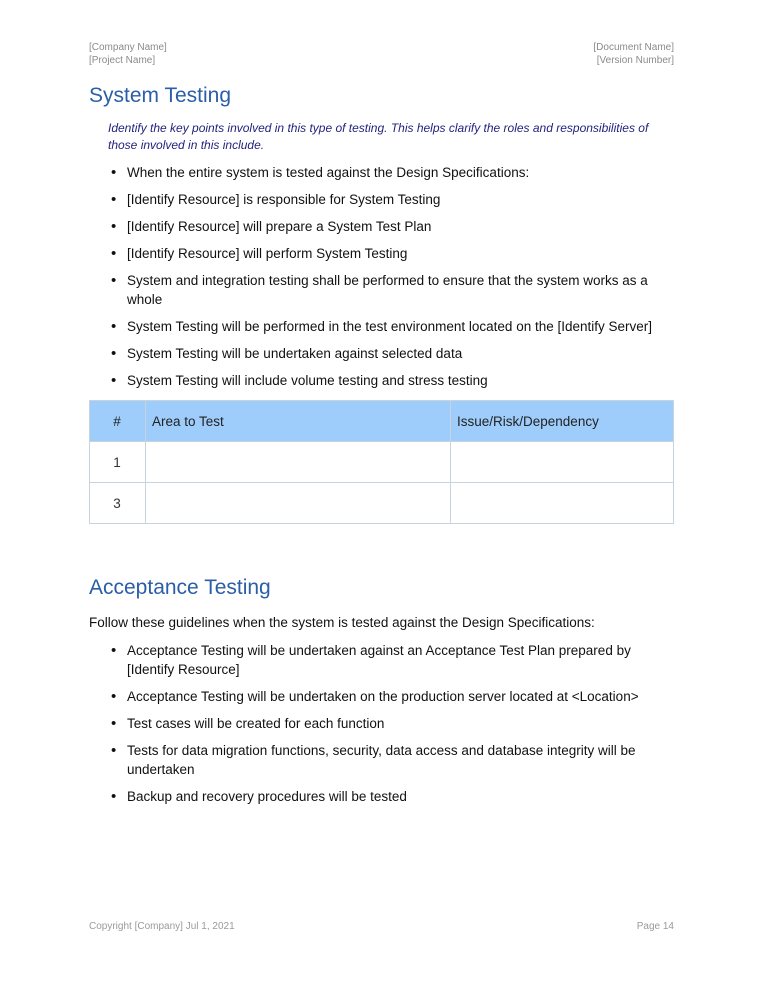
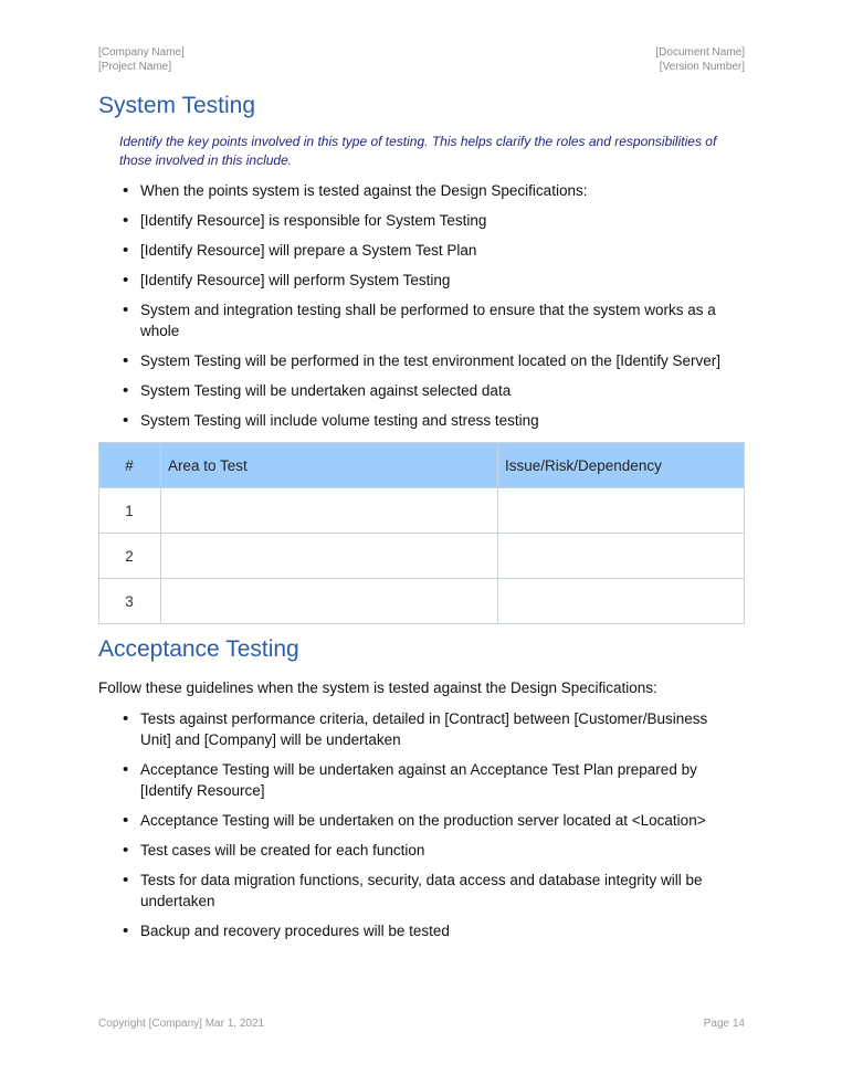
  [Company Name]
  [Project Name]
  [Document Name]
  [Version Number]
  System Testing
  Identify the key points involved in this type of testing. This helps clarify the roles and responsibilities of those involved in this include.
- When the entire system is tested against the Design Specifications:
+ When the points system is tested against the Design Specifications:
  [Identify Resource] is responsible for System Testing
  [Identify Resource] will prepare a System Test Plan
  [Identify Resource] will perform System Testing
  System and integration testing shall be performed to ensure that the system works as a whole
  System Testing will be performed in the test environment located on the [Identify Server]
  System Testing will be undertaken against selected data
  System Testing will include volume testing and stress testing
  #	Area to Test	Issue/Risk/Dependency
  1
+ 2
  3
  Acceptance Testing
  Follow these guidelines when the system is tested against the Design Specifications:
+ Tests against performance criteria, detailed in [Contract] between [Customer/Business Unit] and [Company] will be undertaken
  Acceptance Testing will be undertaken against an Acceptance Test Plan prepared by [Identify Resource]
  Acceptance Testing will be undertaken on the production server located at <Location>
  Test cases will be created for each function
  Tests for data migration functions, security, data access and database integrity will be undertaken
  Backup and recovery procedures will be tested
- Copyright [Company] Jul 1, 2021
+ Copyright [Company] Mar 1, 2021
  Page 14
